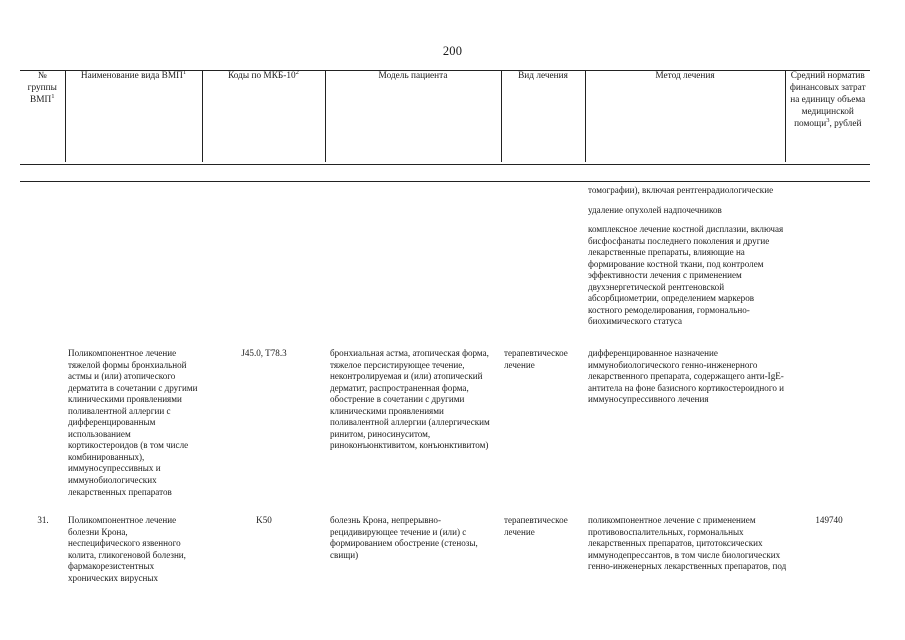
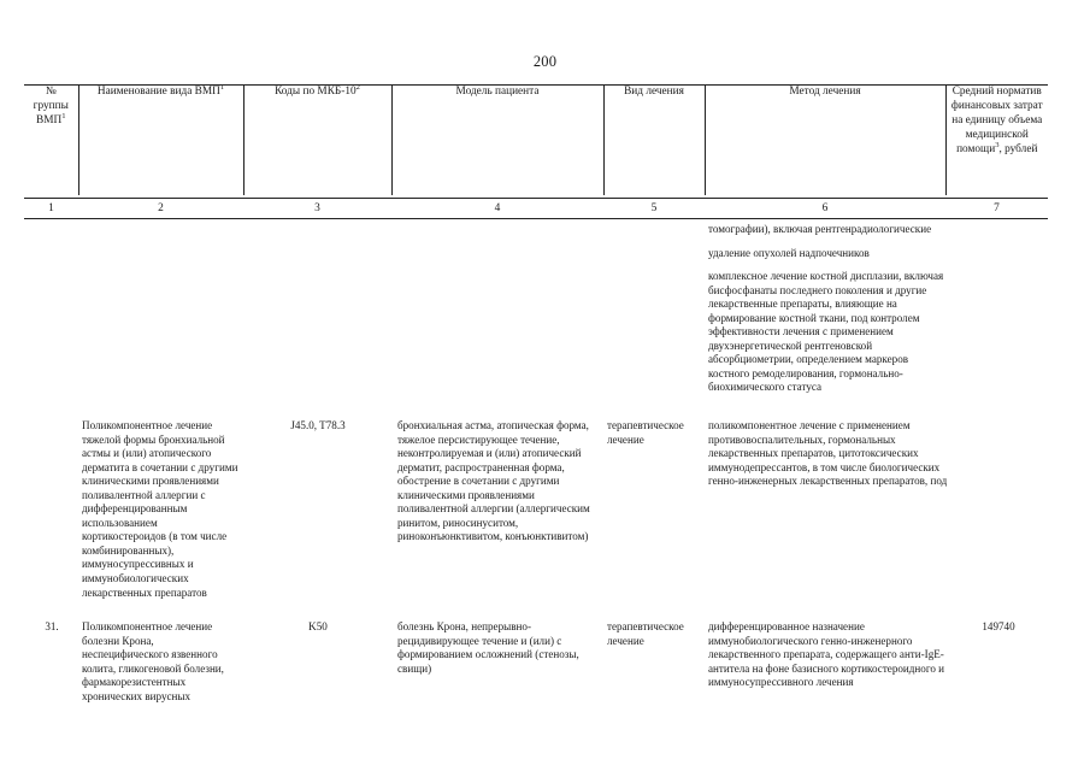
  200
  № группы ВМП	Наименование вида ВМП	Коды по МКБ-10	Модель пациента	Вид лечения	Метод лечения	Средний норматив финансовых затрат на единицу объема медицинской помощи , рублей
+ 1
+ 2
+ 3
+ 4
+ 5
+ 6
+ 7
  томографии), включая рентгенрадиологические
  удаление опухолей надпочечников
  комплексное лечение костной дисплазии, включая бисфосфанаты последнего поколения и другие лекарственные препараты, влияющие на формирование костной ткани, под контролем эффективности лечения с применением двухэнергетической рентгеновской абсорбциометрии, определением маркеров костного ремоделирования, гормонально-биохимического статуса
  Поликомпонентное лечение тяжелой формы бронхиальной астмы и (или) атопического дерматита в сочетании с другими клиническими проявлениями поливалентной аллергии с дифференцированным использованием кортикостероидов (в том числе комбинированных), иммуносупрессивных и иммунобиологических лекарственных препаратов
  J45.0, T78.3
  бронхиальная астма, атопическая форма, тяжелое персистирующее течение, неконтролируемая и (или) атопический дерматит, распространенная форма, обострение в сочетании с другими клиническими проявлениями поливалентной аллергии (аллергическим ринитом, риносинуситом, риноконъюнктивитом, конъюнктивитом)
  терапевтическое лечение
- дифференцированное назначение иммунобиологического генно-инженерного лекарственного препарата, содержащего анти-IgE-антитела на фоне базисного кортикостероидного и иммуносупрессивного лечения
+ поликомпонентное лечение с применением противовоспалительных, гормональных лекарственных препаратов, цитотоксических иммунодепрессантов, в том числе биологических генно-инженерных лекарственных препаратов, под
  31.
  Поликомпонентное лечение болезни Крона, неспецифического язвенного колита, гликогеновой болезни, фармакорезистентных хронических вирусных
  K50
- болезнь Крона, непрерывно-рецидивирующее течение и (или) с формированием обострение (стенозы, свищи)
+ болезнь Крона, непрерывно-рецидивирующее течение и (или) с формированием осложнений (стенозы, свищи)
  терапевтическое лечение
- поликомпонентное лечение с применением противовоспалительных, гормональных лекарственных препаратов, цитотоксических иммунодепрессантов, в том числе биологических генно-инженерных лекарственных препаратов, под
+ дифференцированное назначение иммунобиологического генно-инженерного лекарственного препарата, содержащего анти-IgE-антитела на фоне базисного кортикостероидного и иммуносупрессивного лечения
  149740
